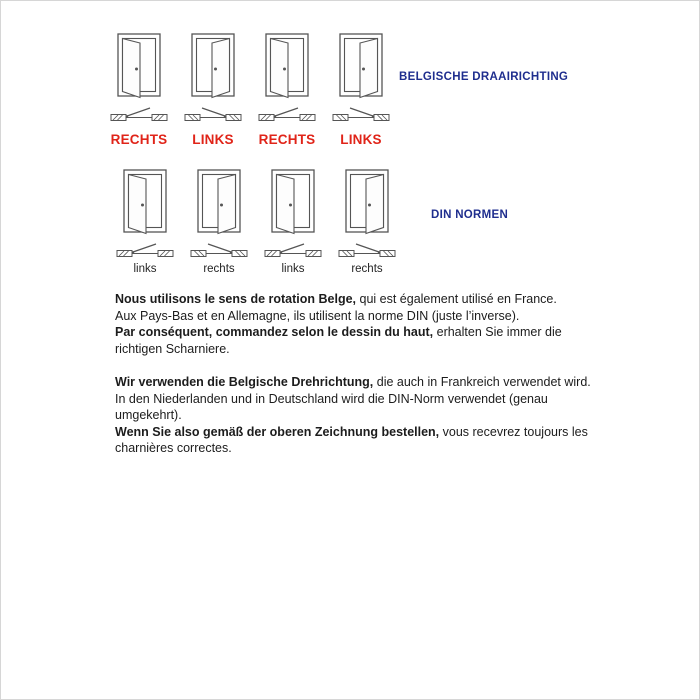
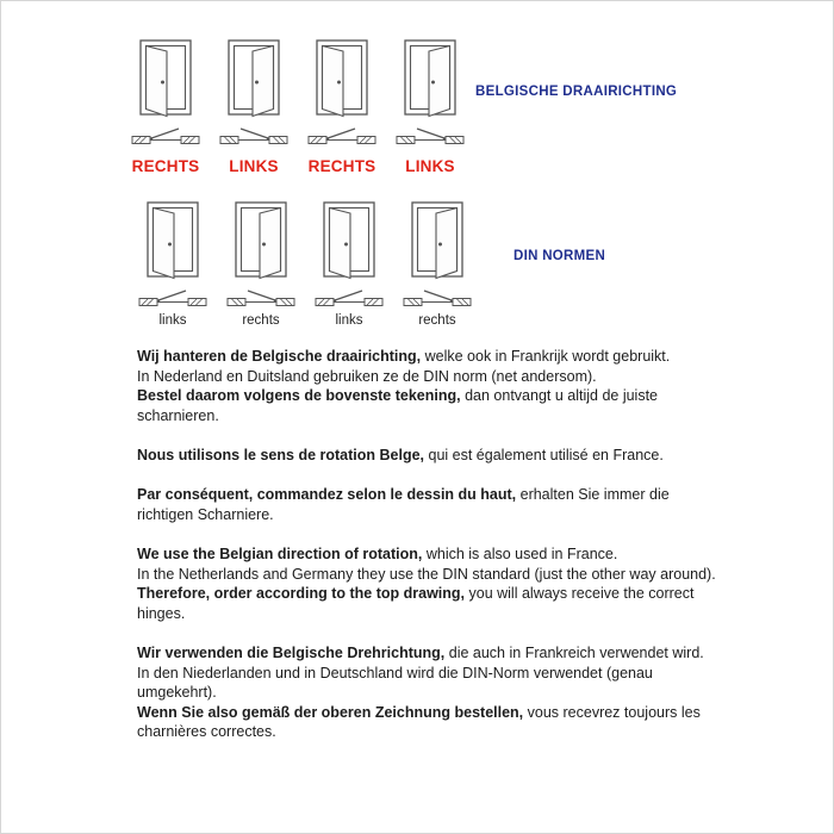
  RECHTS
  LINKS
  RECHTS
  LINKS
  BELGISCHE DRAAIRICHTING
  links
  rechts
  links
  rechts
  DIN NORMEN
+ Wij hanteren de Belgische draairichting, welke ook in Frankrijk wordt gebruikt.
+ In Nederland en Duitsland gebruiken ze de DIN norm (net andersom).
+ Bestel daarom volgens de bovenste tekening, dan ontvangt u altijd de juiste scharnieren.
  Nous utilisons le sens de rotation Belge, qui est également utilisé en France.
- Aux Pays-Bas et en Allemagne, ils utilisent la norme DIN (juste l’inverse).
  Par conséquent, commandez selon le dessin du haut, erhalten Sie immer die richtigen Scharniere.
+ We use the Belgian direction of rotation, which is also used in France.
+ In the Netherlands and Germany they use the DIN standard (just the other way around).
+ Therefore, order according to the top drawing, you will always receive the correct hinges.
  Wir verwenden die Belgische Drehrichtung, die auch in Frankreich verwendet wird.
  In den Niederlanden und in Deutschland wird die DIN-Norm verwendet (genau umgekehrt).
  Wenn Sie also gemäß der oberen Zeichnung bestellen, vous recevrez toujours les charnières correctes.
